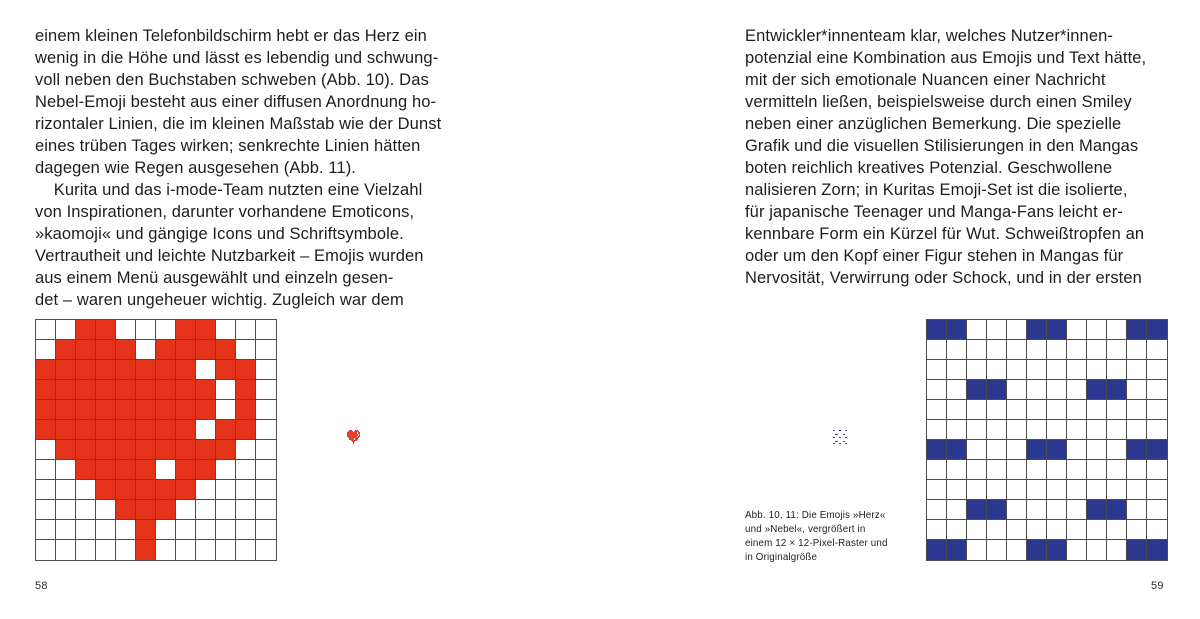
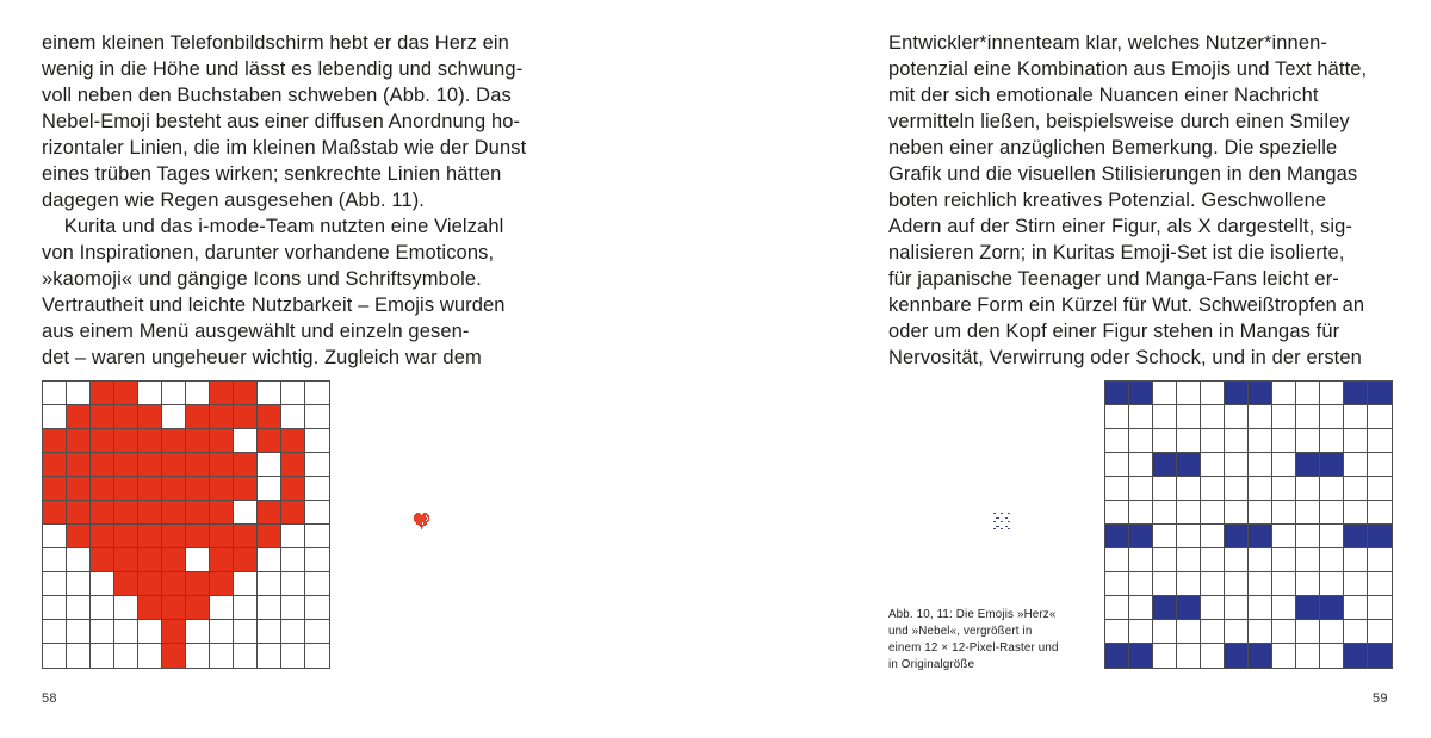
  einem kleinen Telefonbildschirm hebt er das Herz ein
  wenig in die Höhe und lässt es lebendig und schwung-
  voll neben den Buchstaben schweben (Abb. 10). Das
  Nebel-Emoji besteht aus einer diffusen Anordnung ho-
  rizontaler Linien, die im kleinen Maßstab wie der Dunst
  eines trüben Tages wirken; senkrechte Linien hätten
  dagegen wie Regen ausgesehen (Abb. 11).
  Kurita und das i-mode-Team nutzten eine Vielzahl
  von Inspirationen, darunter vorhandene Emoticons,
  »kaomoji« und gängige Icons und Schriftsymbole.
  Vertrautheit und leichte Nutzbarkeit – Emojis wurden
  aus einem Menü ausgewählt und einzeln gesen-
  det – waren ungeheuer wichtig. Zugleich war dem
  58
  Entwickler*innenteam klar, welches Nutzer*innen-
  potenzial eine Kombination aus Emojis und Text hätte,
  mit der sich emotionale Nuancen einer Nachricht
  vermitteln ließen, beispielsweise durch einen Smiley
  neben einer anzüglichen Bemerkung. Die spezielle
  Grafik und die visuellen Stilisierungen in den Mangas
  boten reichlich kreatives Potenzial. Geschwollene
+ Adern auf der Stirn einer Figur, als X dargestellt, sig-
  nalisieren Zorn; in Kuritas Emoji-Set ist die isolierte,
  für japanische Teenager und Manga-Fans leicht er-
  kennbare Form ein Kürzel für Wut. Schweißtropfen an
  oder um den Kopf einer Figur stehen in Mangas für
  Nervosität, Verwirrung oder Schock, und in der ersten
  Abb. 10, 11: Die Emojis »Herz«
  und »Nebel«, vergrößert in
  einem 12 × 12-Pixel-Raster und
  in Originalgröße
  59
